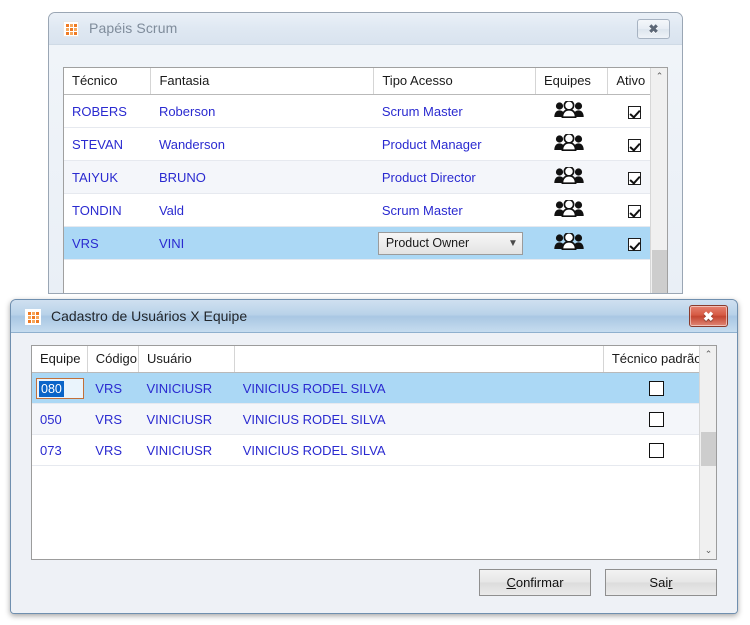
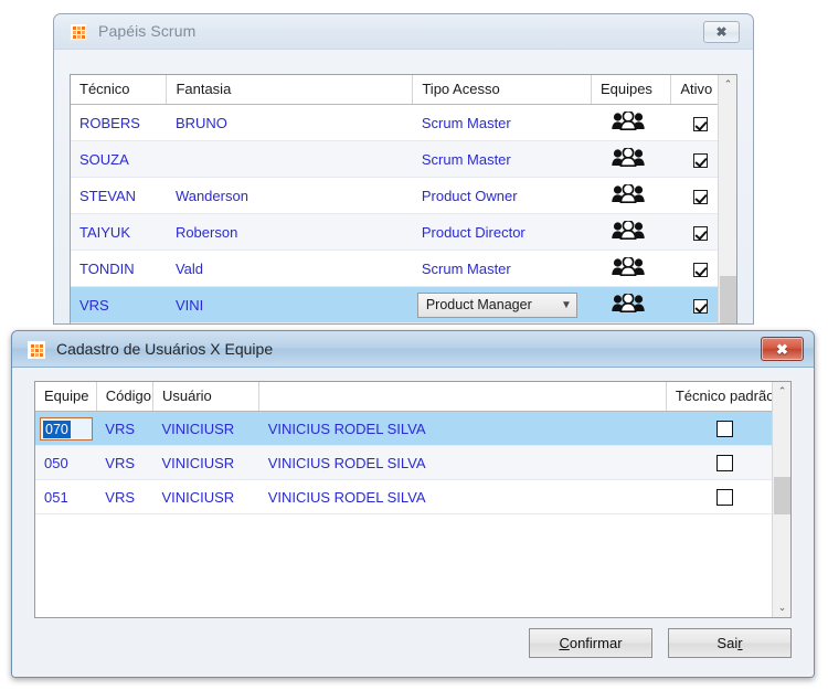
  Papéis Scrum
  ✖
  Técnico	Fantasia	Tipo Acesso	Equipes	Ativo
- ROBERS	Roberson	Scrum Master
+ ROBERS	BRUNO	Scrum Master
+ SOUZA		Scrum Master
- STEVAN	Wanderson	Product Manager
+ STEVAN	Wanderson	Product Owner
- TAIYUK	BRUNO	Product Director
+ TAIYUK	Roberson	Product Director
  TONDIN	Vald	Scrum Master
- VRS	VINI	Product Owner ▼
+ VRS	VINI	Product Manager ▼
  ⌃
  Cadastro de Usuários X Equipe
  ✖
  Equipe	Código	Usuário		Técnico padrão
- 080	VRS	VINICIUSR	VINICIUS RODEL SILVA
+ 070	VRS	VINICIUSR	VINICIUS RODEL SILVA
  050	VRS	VINICIUSR	VINICIUS RODEL SILVA
- 073	VRS	VINICIUSR	VINICIUS RODEL SILVA
+ 051	VRS	VINICIUSR	VINICIUS RODEL SILVA
  ⌃
  ⌄
  C
  onfirmar
  Sai
  r
